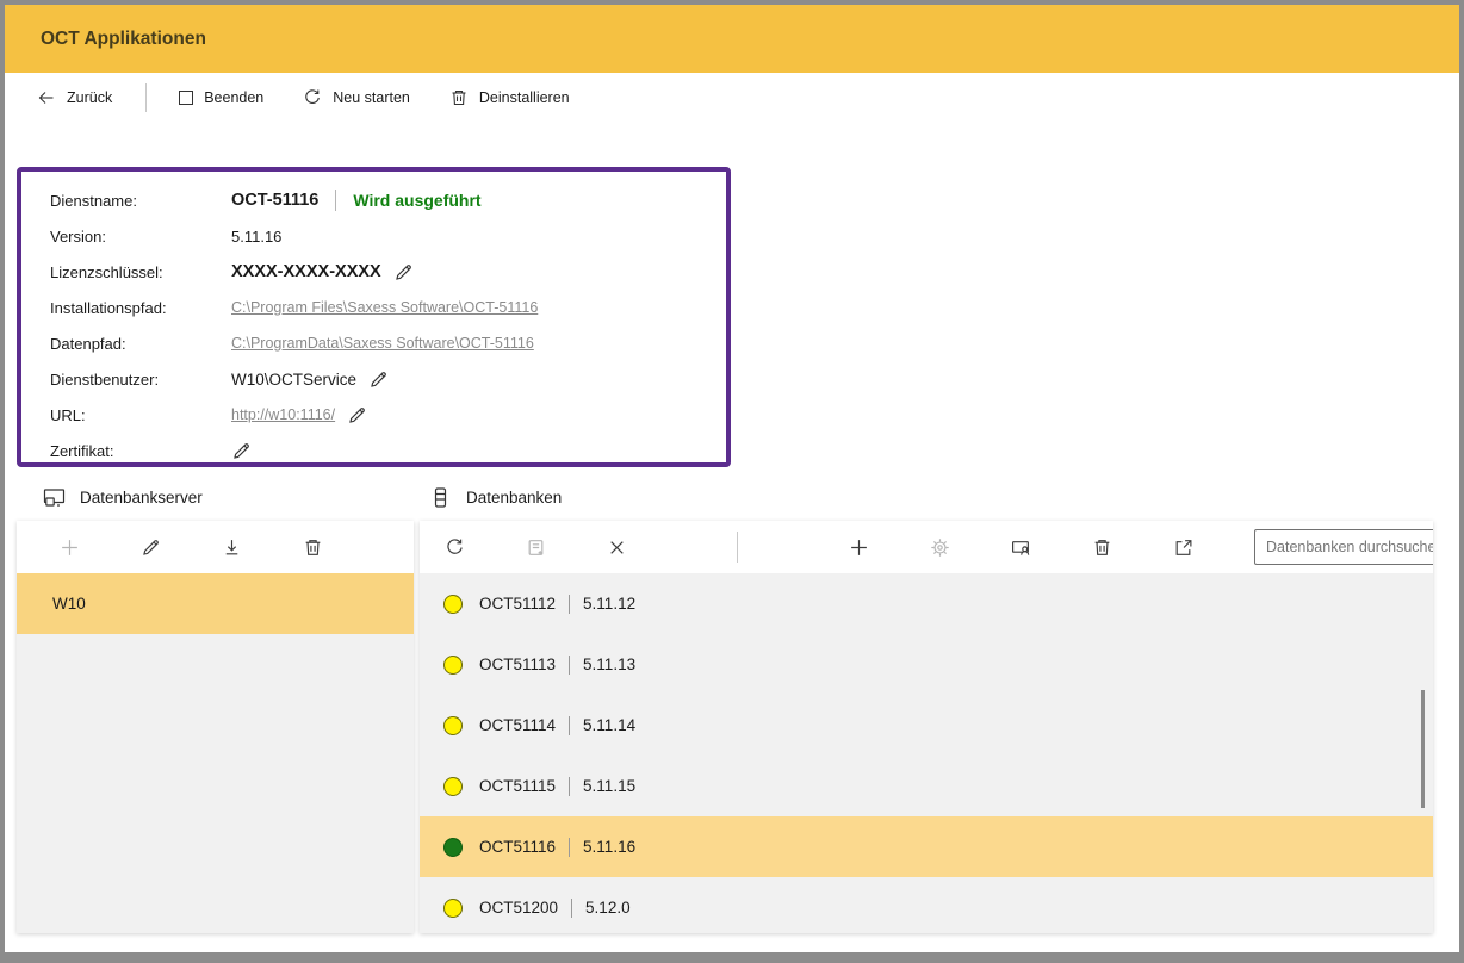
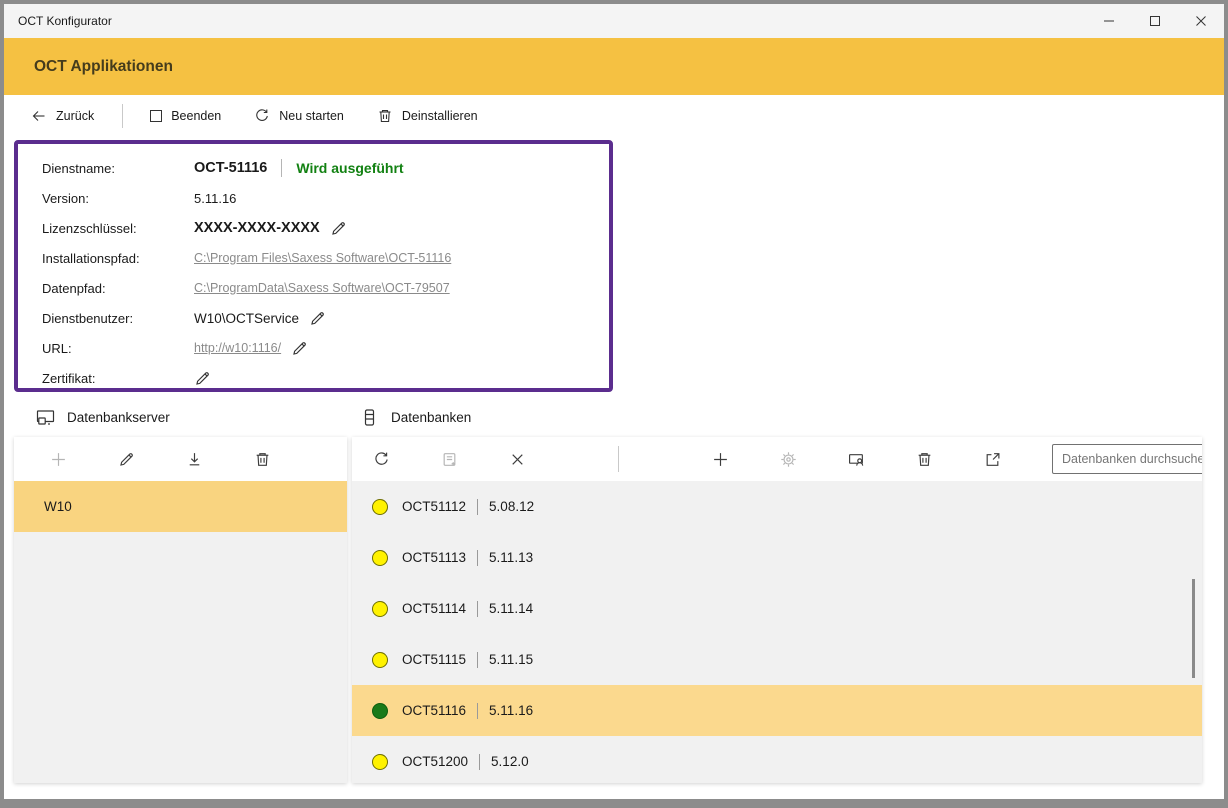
+ OCT Konfigurator
  OCT Applikationen
  Zurück
  Beenden
  Neu starten
  Deinstallieren
  Dienstname:
  OCT-51116
  Wird ausgeführt
  Version:
  5.11.16
  Lizenzschlüssel:
  XXXX-XXXX-XXXX
  Installationspfad:
  C:\Program Files\Saxess Software\OCT-51116
  Datenpfad:
- C:\ProgramData\Saxess Software\OCT-51116
+ C:\ProgramData\Saxess Software\OCT-79507
  Dienstbenutzer:
  W10\OCTService
  URL:
  http://w10:1116/
  Zertifikat:
  Datenbankserver
  Datenbanken
  W10
  Datenbanken durchsuche
  OCT51112
- 5.11.12
+ 5.08.12
  OCT51113
  5.11.13
  OCT51114
  5.11.14
  OCT51115
  5.11.15
  OCT51116
  5.11.16
  OCT51200
  5.12.0
